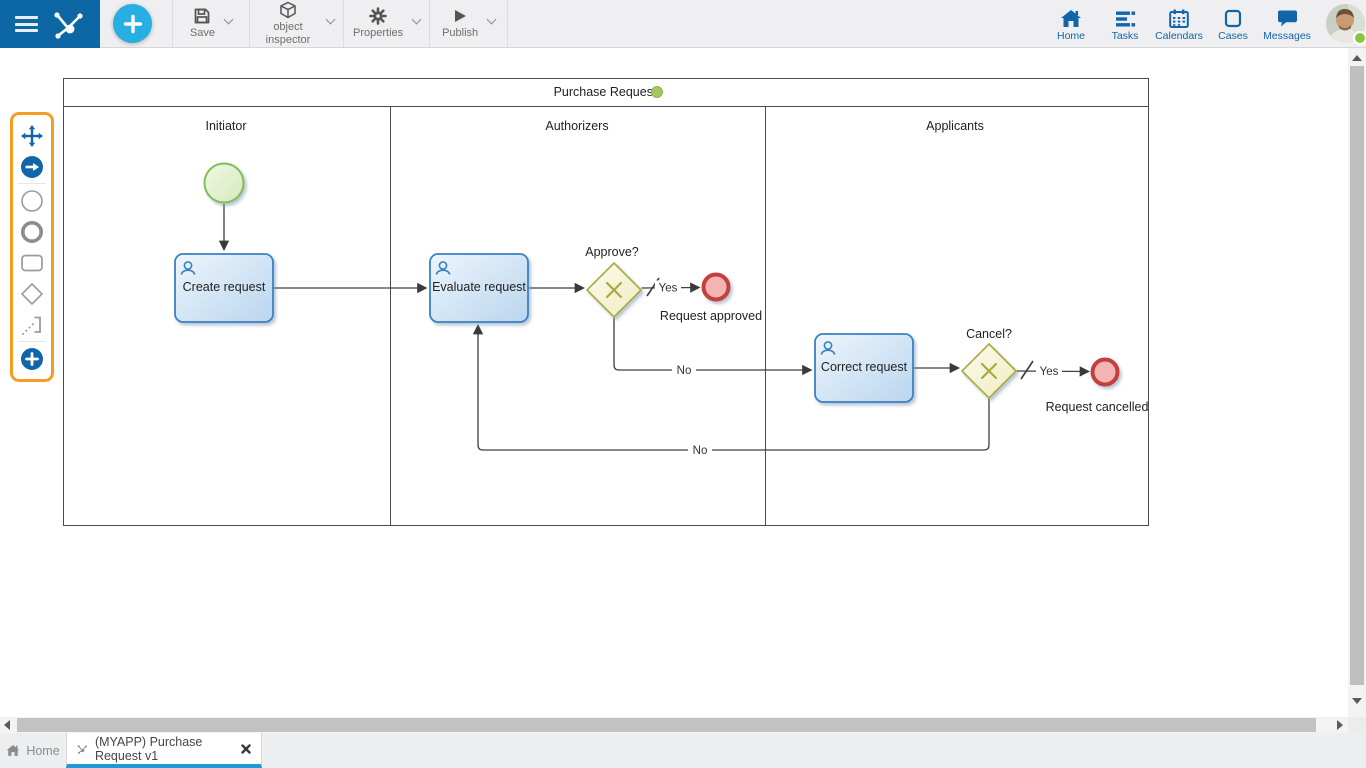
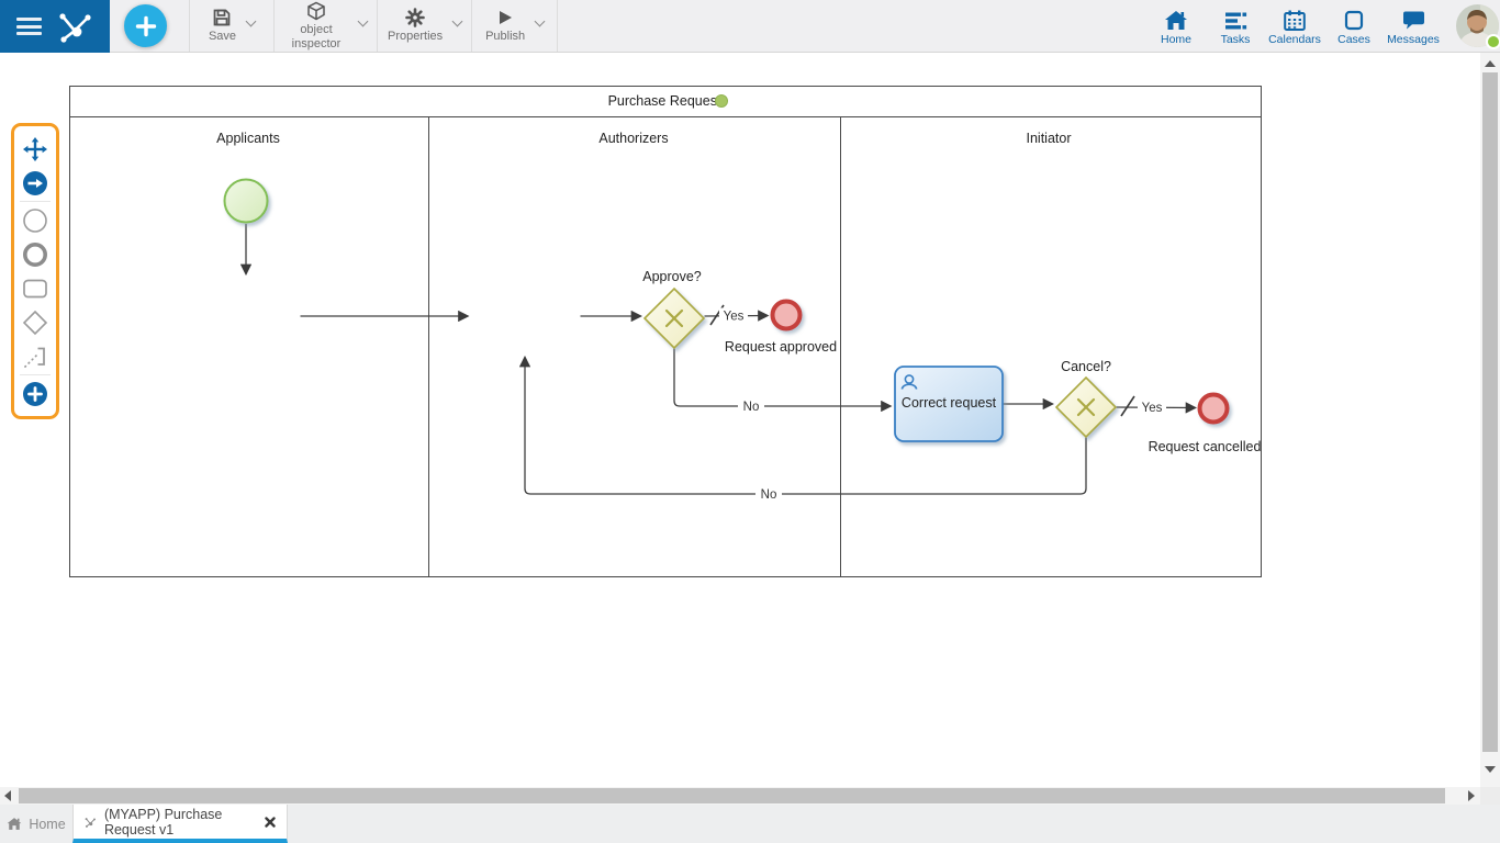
  Save
  object inspector
  Properties
  Publish
  Home
  Tasks
  Calendars
  Cases
  Messages
  Purchase Reques
- Initiator
+ Applicants
  Authorizers
- Applicants
+ Initiator
  Yes
  No
  Yes
  No
- Create request
- Evaluate request
  Correct request
  Approve?
  Cancel?
  Request approved
  Request cancelled
  Home
  (MYAPP) Purchase Request v1
